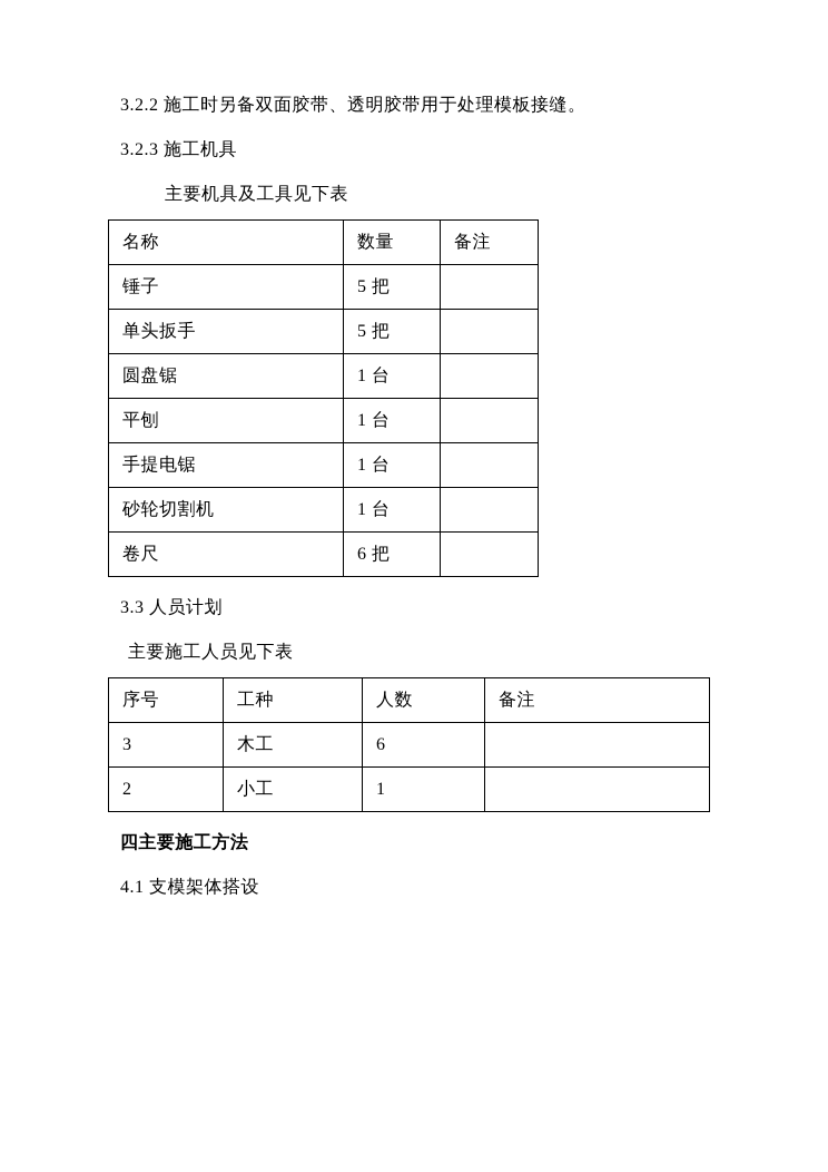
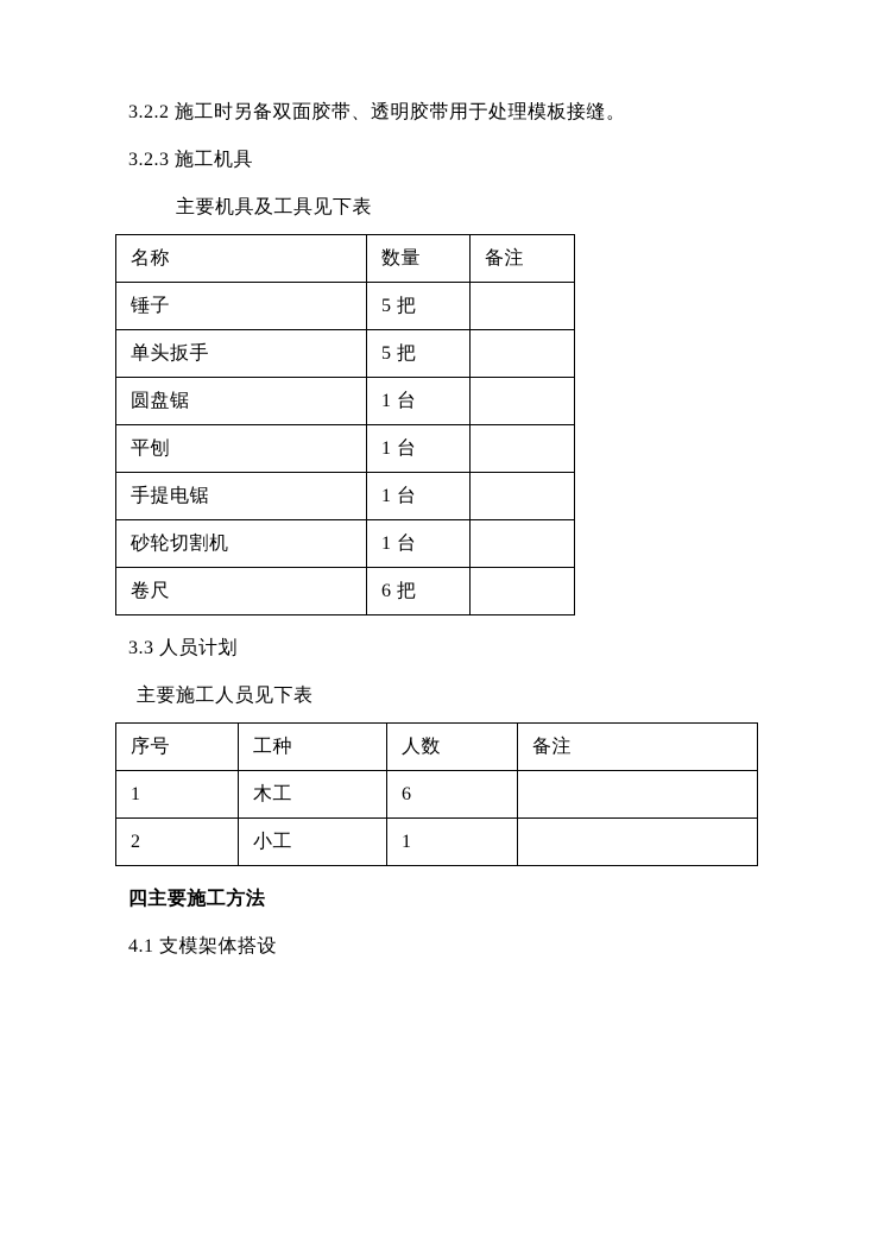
  3.2.2 施工时另备双面胶带、透明胶带用于处理模板接缝。
  3.2.3 施工机具
  主要机具及工具见下表
  名称	数量	备注
  锤子	5 把
  单头扳手	5 把
  圆盘锯	1 台
  平刨	1 台
  手提电锯	1 台
  砂轮切割机	1 台
  卷尺	6 把
  3.3 人员计划
  主要施工人员见下表
  序号	工种	人数	备注
- 3	木工	6
+ 1	木工	6
  2	小工	1
  四主要施工方法
  4.1 支模架体搭设
